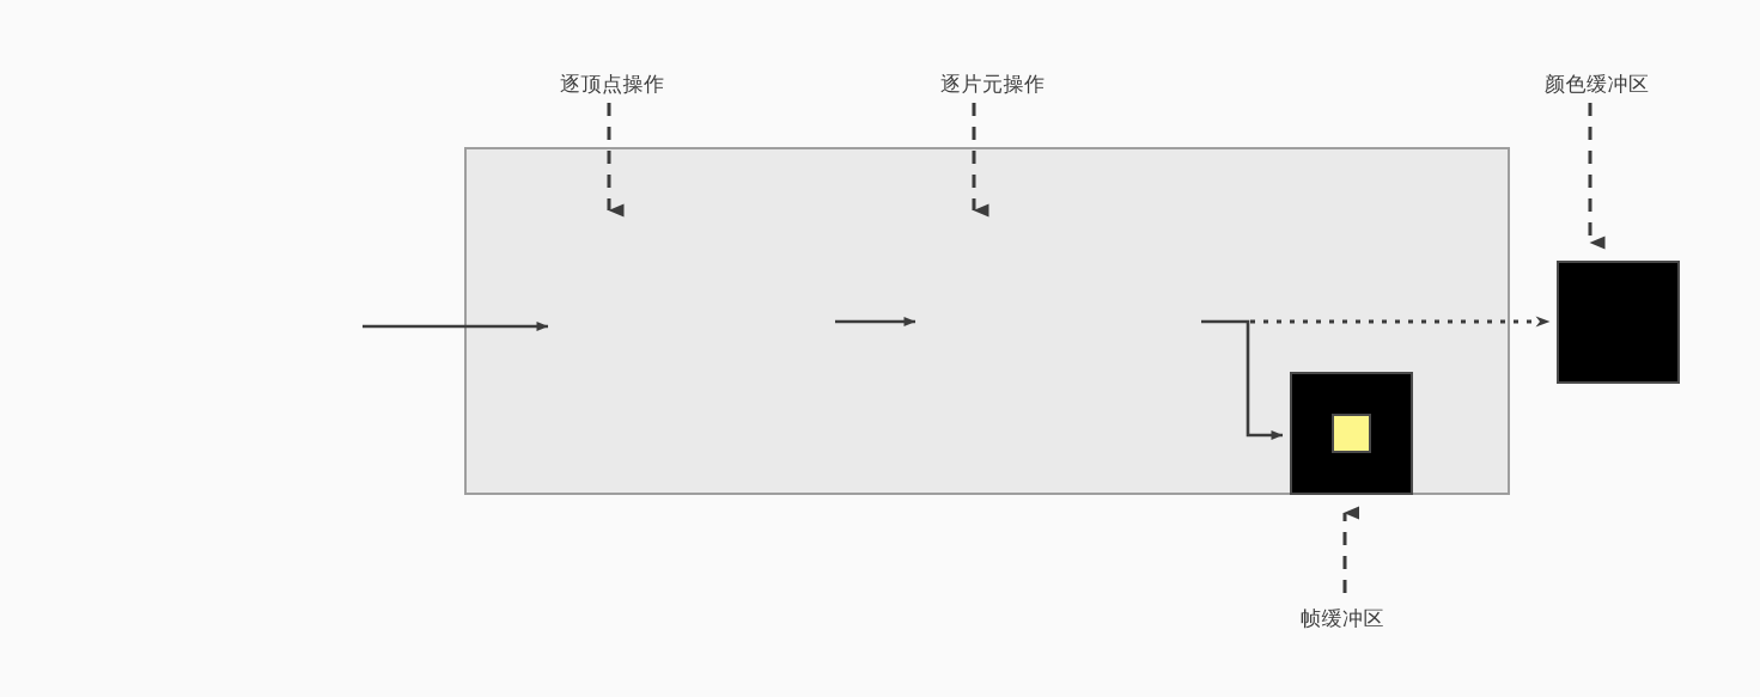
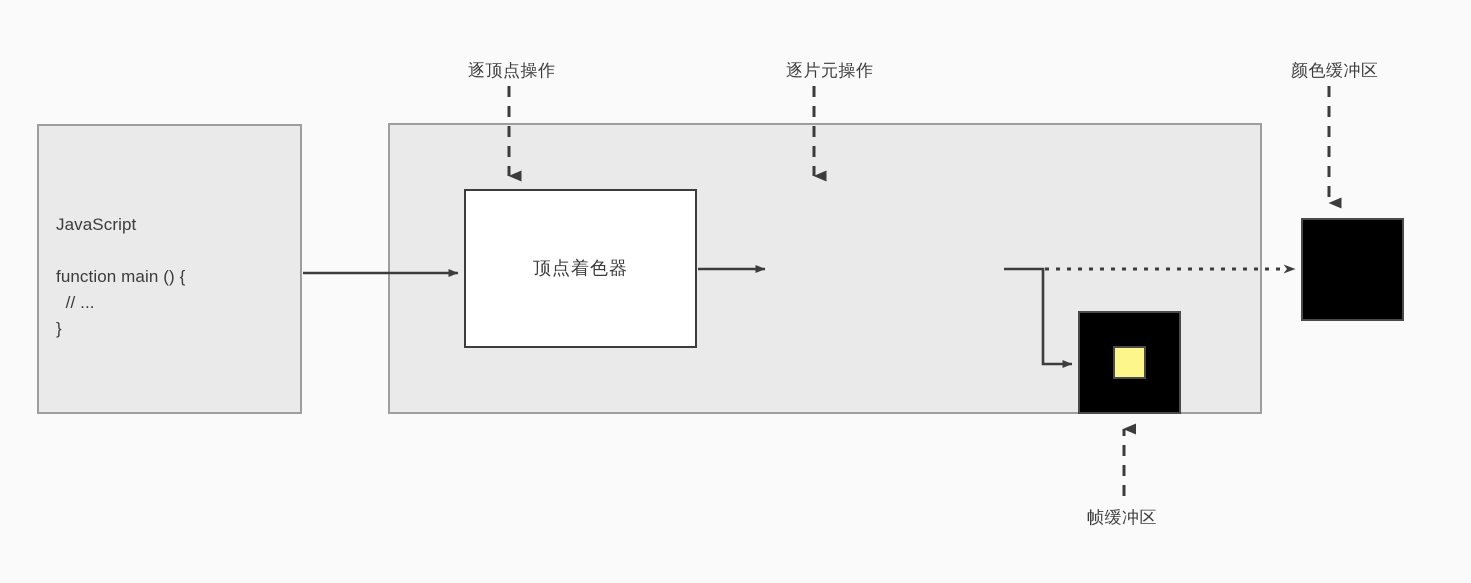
+ JavaScript
+ function main () {
+ // ...
+ }
+ 顶点着色器
  逐顶点操作
  逐片元操作
  颜色缓冲区
  帧缓冲区
